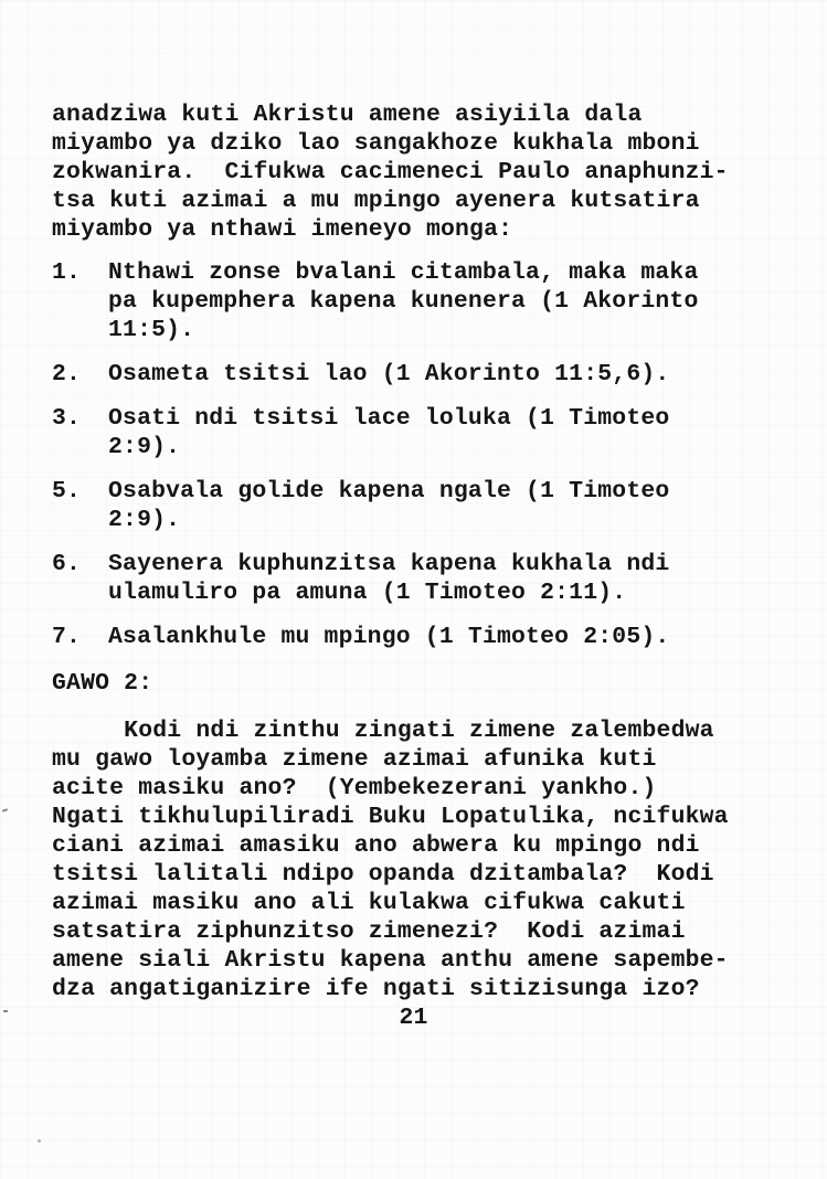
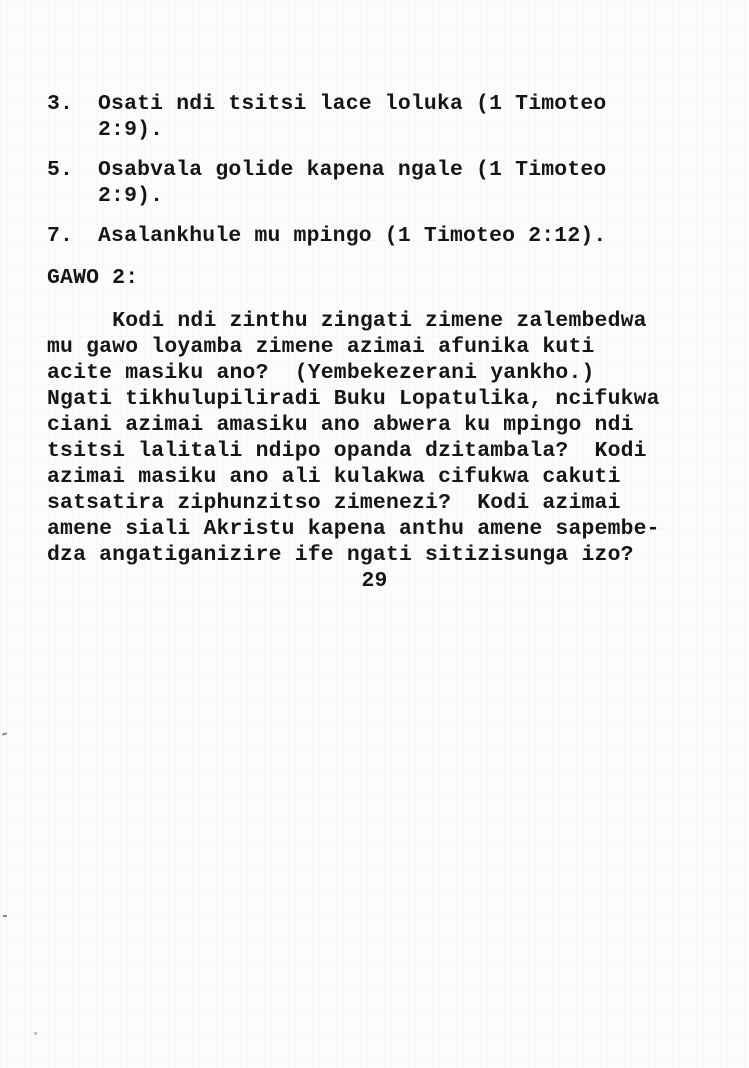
- anadziwa kuti Akristu amene asiyiila dala
- miyambo ya dziko lao sangakhoze kukhala mboni
- zokwanira. Cifukwa cacimeneci Paulo anaphunzi-
- tsa kuti azimai a mu mpingo ayenera kutsatira
- miyambo ya nthawi imeneyo monga:
- 1.
- Nthawi zonse bvalani citambala, maka maka
- pa kupemphera kapena kunenera (1 Akorinto
- 11:5).
- 2.
- Osameta tsitsi lao (1 Akorinto 11:5,6).
  3.
  Osati ndi tsitsi lace loluka (1 Timoteo
  2:9).
  5.
  Osabvala golide kapena ngale (1 Timoteo
  2:9).
- 6.
- Sayenera kuphunzitsa kapena kukhala ndi
- ulamuliro pa amuna (1 Timoteo 2:11).
  7.
- Asalankhule mu mpingo (1 Timoteo 2:05).
+ Asalankhule mu mpingo (1 Timoteo 2:12).
  GAWO 2:
  Kodi ndi zinthu zingati zimene zalembedwa
  mu gawo loyamba zimene azimai afunika kuti
  acite masiku ano? (Yembekezerani yankho.)
  Ngati tikhulupiliradi Buku Lopatulika, ncifukwa
  ciani azimai amasiku ano abwera ku mpingo ndi
  tsitsi lalitali ndipo opanda dzitambala? Kodi
  azimai masiku ano ali kulakwa cifukwa cakuti
  satsatira ziphunzitso zimenezi? Kodi azimai
  amene siali Akristu kapena anthu amene sapembe-
  dza angatiganizire ife ngati sitizisunga izo?
- 21
+ 29
